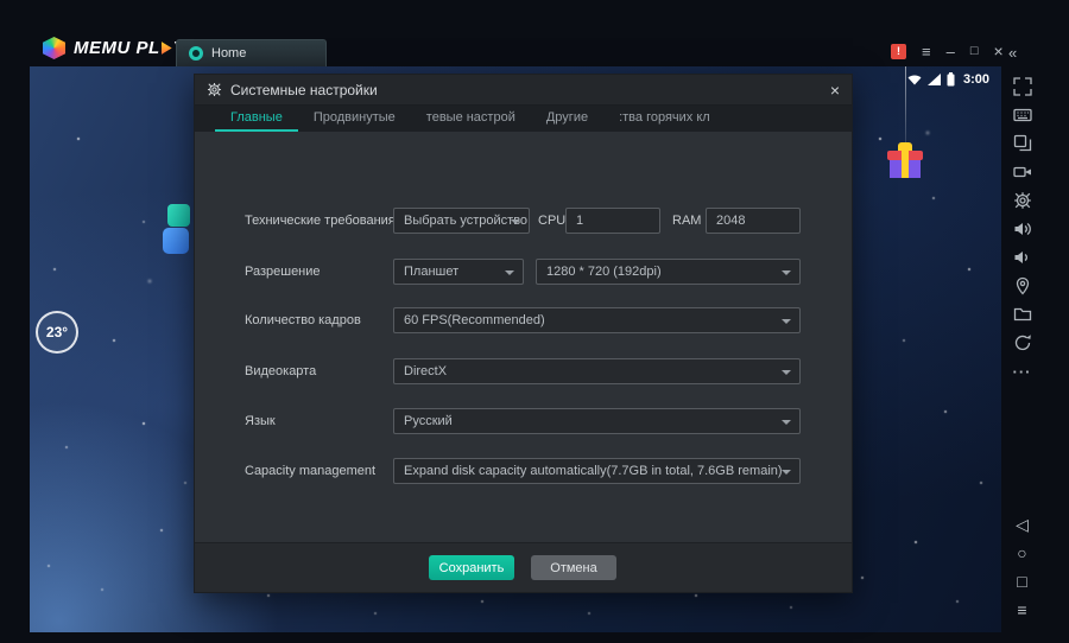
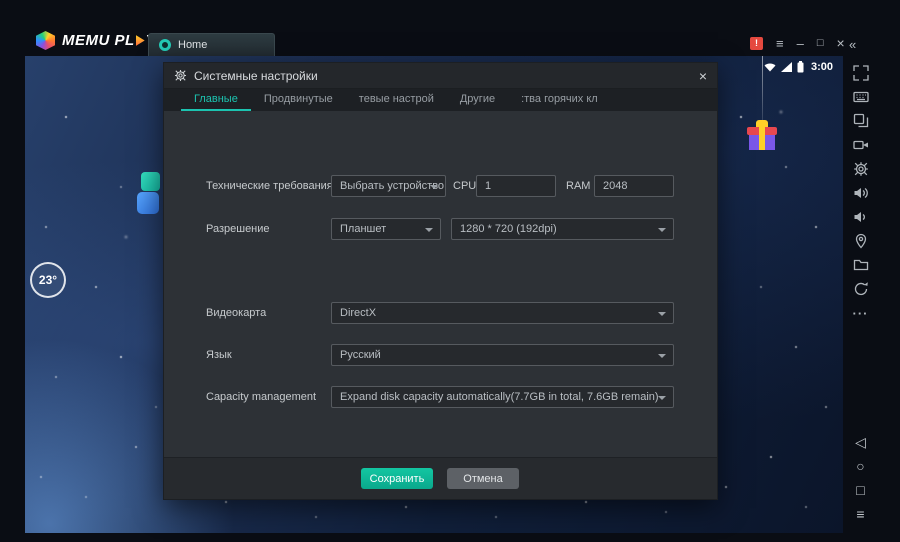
  MEMU PL
  Home
  !
  ≡
  –
  □
  ×
  «
  3:00
  23°
  ···
  ◁
  ○
  □
  ≡
  Системные настройки
  ×
  Главные
  Продвинутые
  тевые настрой
  Другие
  :тва горячих кл
  Технические требования
  Выбрать устройство
  CPU
  1
  RAM
  2048
  Разрешение
  Планшет
  1280 * 720 (192dpi)
- Количество кадров
- 60 FPS(Recommended)
  Видеокарта
  DirectX
  Язык
  Русский
  Capacity management
  Expand disk capacity automatically(7.7GB in total, 7.6GB remain)
  Сохранить
  Отмена
